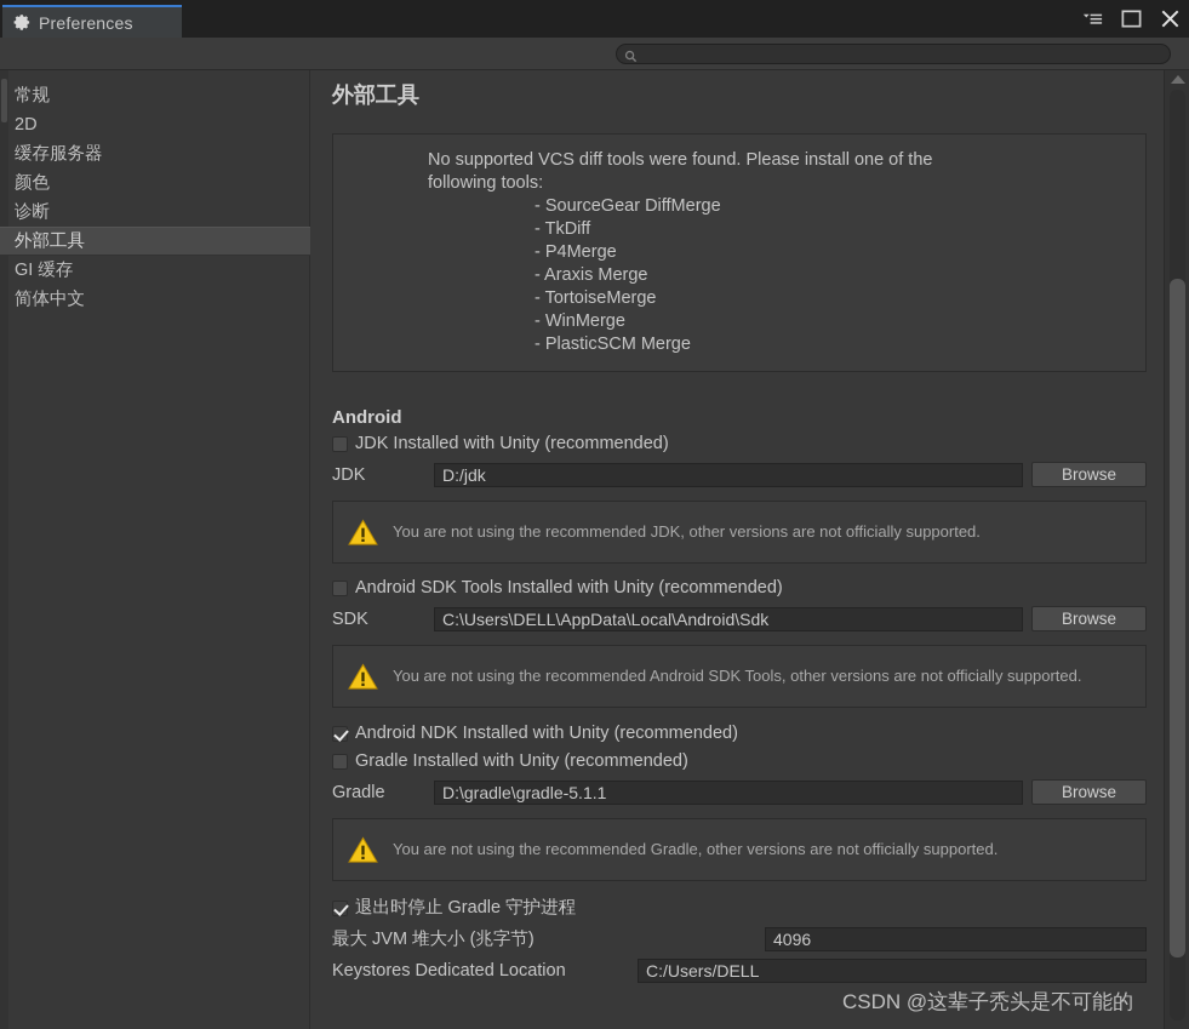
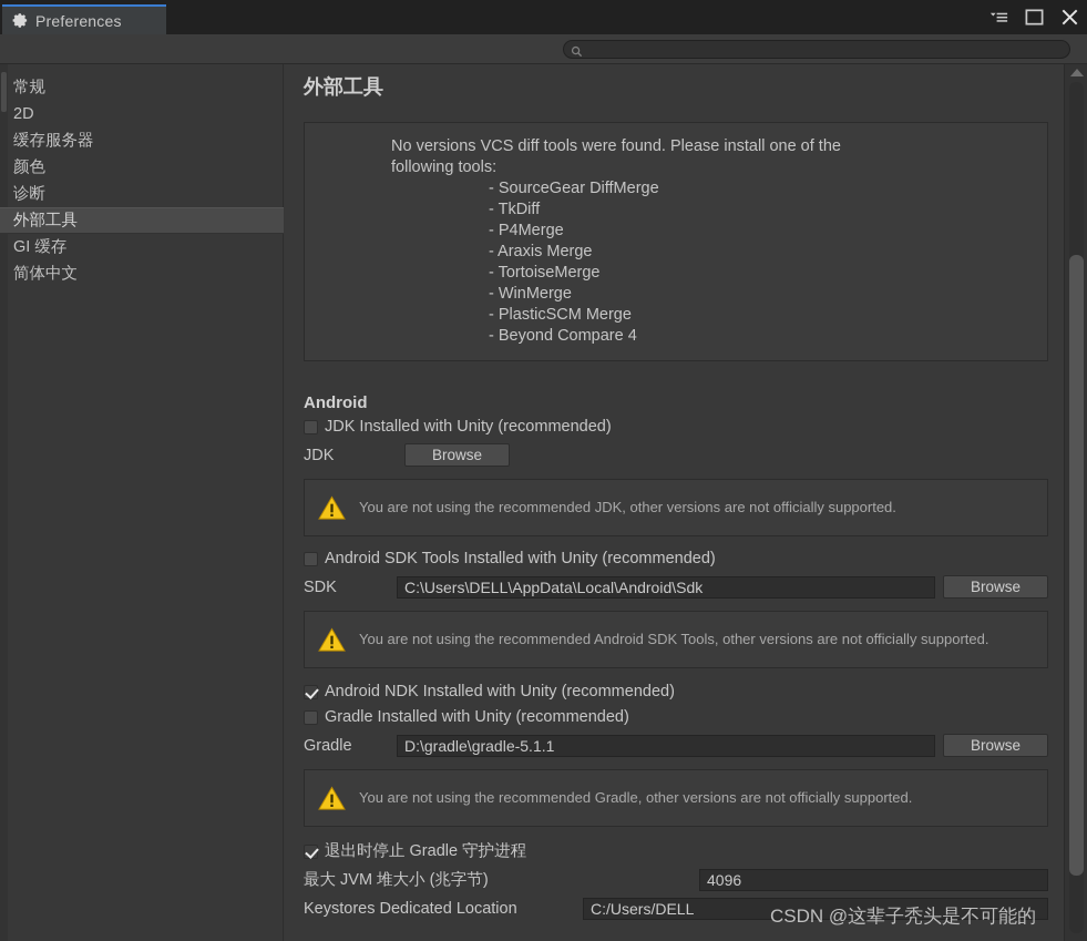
  Preferences
  常规
  2D
  缓存服务器
  颜色
  诊断
  外部工具
  GI 缓存
  简体中文
  外部工具
- No supported VCS diff tools were found. Please install one of the
+ No versions VCS diff tools were found. Please install one of the
  following tools:
  - SourceGear DiffMerge
  - TkDiff
  - P4Merge
  - Araxis Merge
  - TortoiseMerge
  - WinMerge
  - PlasticSCM Merge
+ - Beyond Compare 4
  Android
  JDK Installed with Unity (recommended)
  JDK
- D:/jdk
  Browse
  You are not using the recommended JDK, other versions are not officially supported.
  Android SDK Tools Installed with Unity (recommended)
  SDK
  C:\Users\DELL\AppData\Local\Android\Sdk
  Browse
  You are not using the recommended Android SDK Tools, other versions are not officially supported.
  Android NDK Installed with Unity (recommended)
  Gradle Installed with Unity (recommended)
  Gradle
  D:\gradle\gradle-5.1.1
  Browse
  You are not using the recommended Gradle, other versions are not officially supported.
  退出时停止 Gradle 守护进程
  最大 JVM 堆大小 (兆字节)
  4096
  Keystores Dedicated Location
  C:/Users/DELL
  CSDN @这辈子秃头是不可能的
